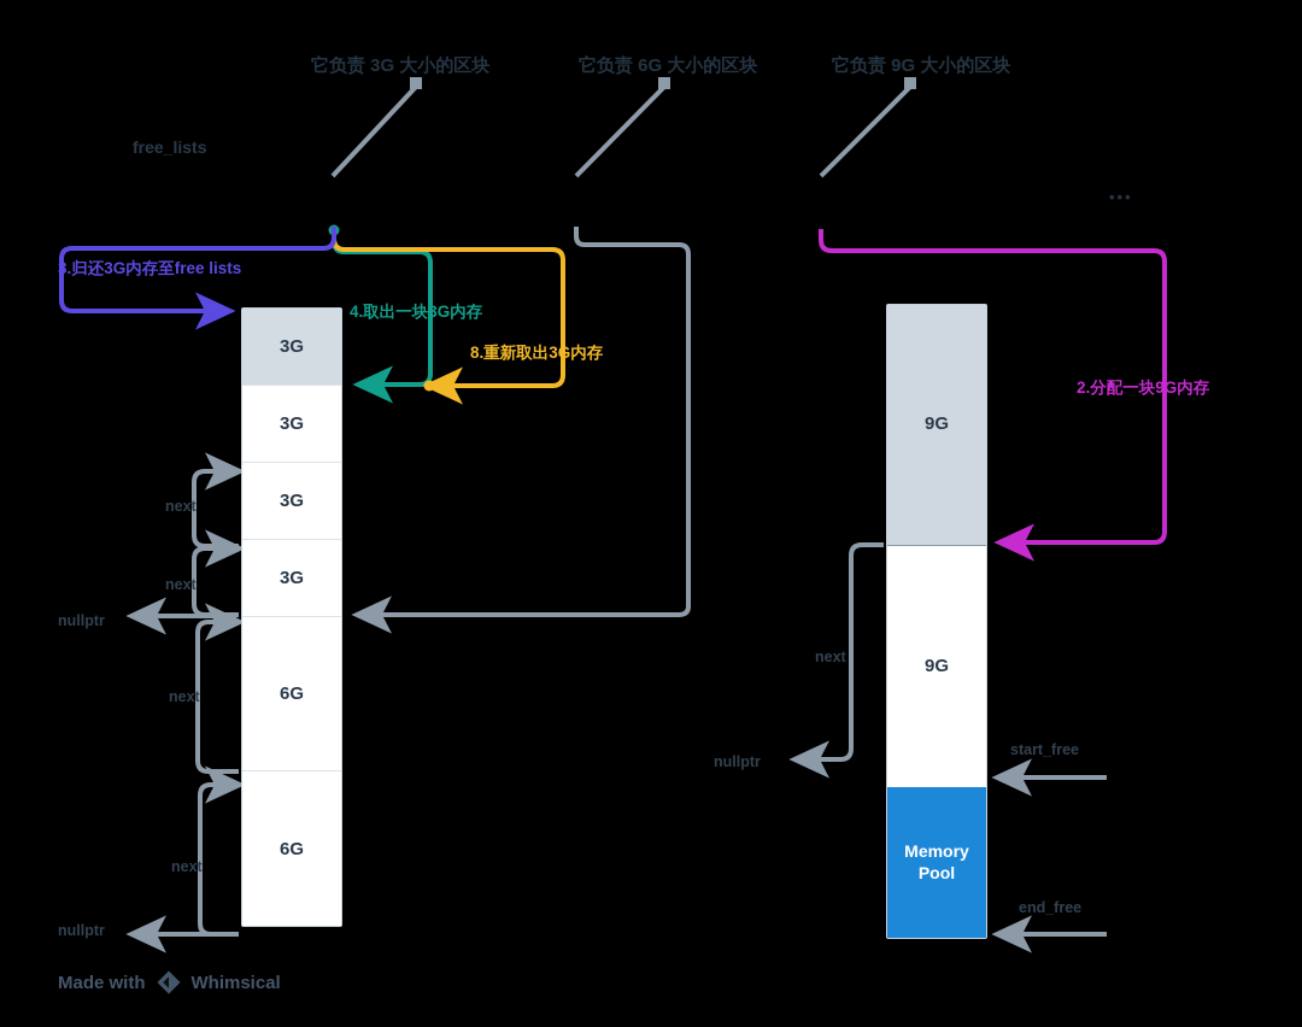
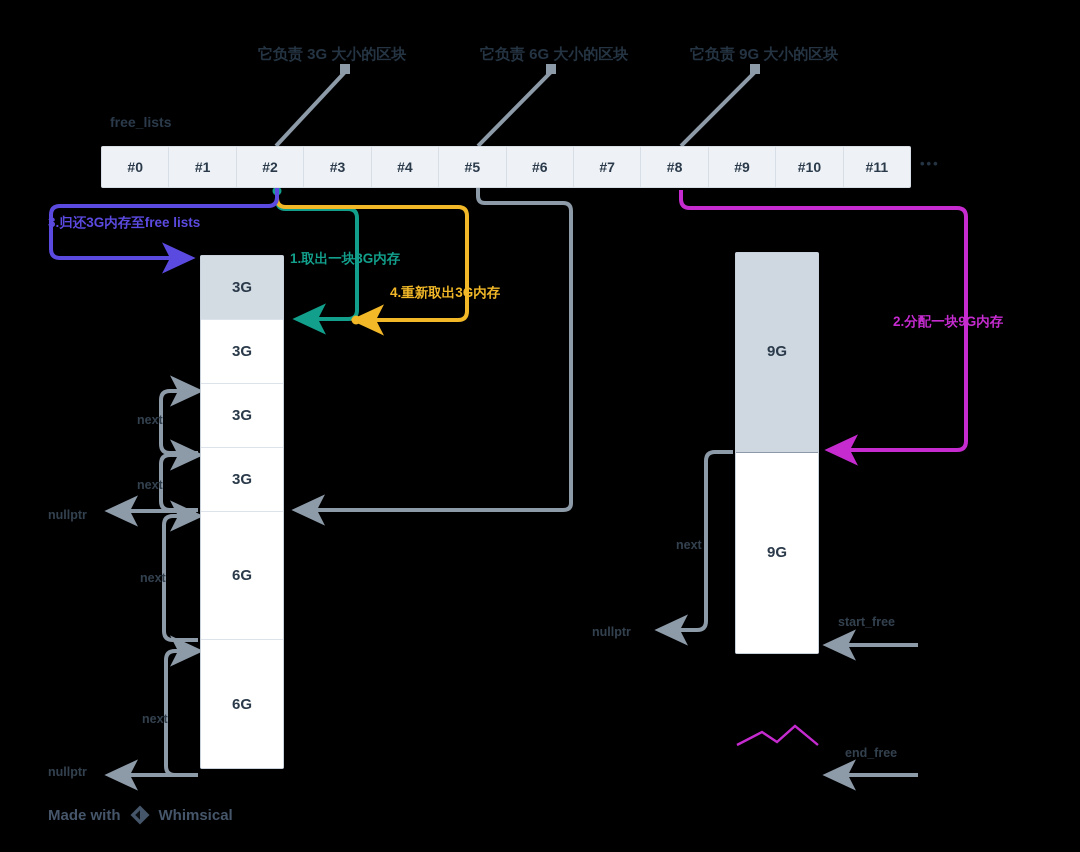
  它负责 3G 大小的区块
  它负责 6G 大小的区块
  它负责 9G 大小的区块
  free_lists
+ #0
+ #1
+ #2
+ #3
+ #4
+ #5
+ #6
+ #7
+ #8
+ #9
+ #10
+ #11
  •••
  3G
  3G
  3G
  3G
  6G
  6G
  9G
  9G
- Memory
- Pool
- 4.取出一块3G内存
+ 1.取出一块3G内存
  2.分配一块9G内存
  3.归还3G内存至free lists
- 8.重新取出3G内存
+ 4.重新取出3G内存
  next
  next
  next
  next
  nullptr
  nullptr
  next
  nullptr
  start_free
  end_free
  Made with
  Whimsical
